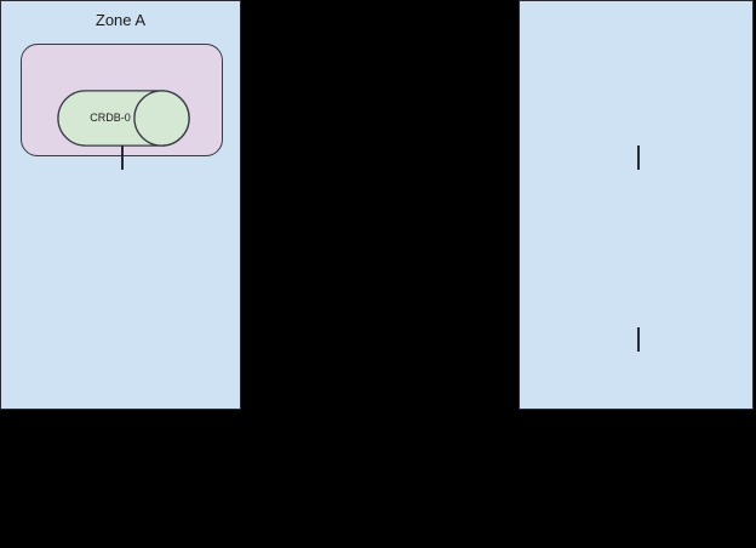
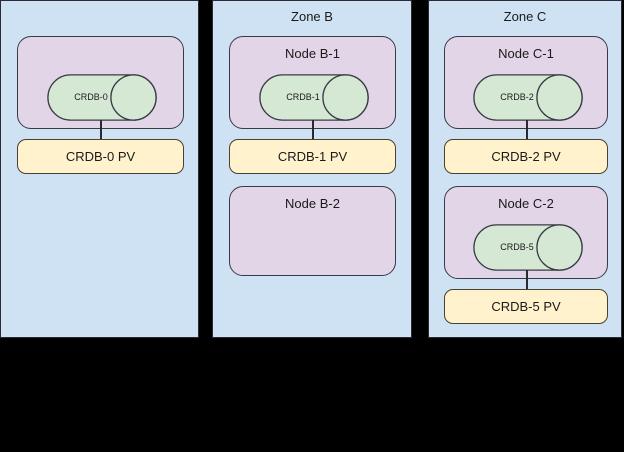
- Zone A
  CRDB-0
+ CRDB-0 PV
+ Zone B
+ Node B-1
+ CRDB-1
+ CRDB-1 PV
+ Node B-2
+ Zone C
+ Node C-1
+ CRDB-2
+ CRDB-2 PV
+ Node C-2
+ CRDB-5
+ CRDB-5 PV
